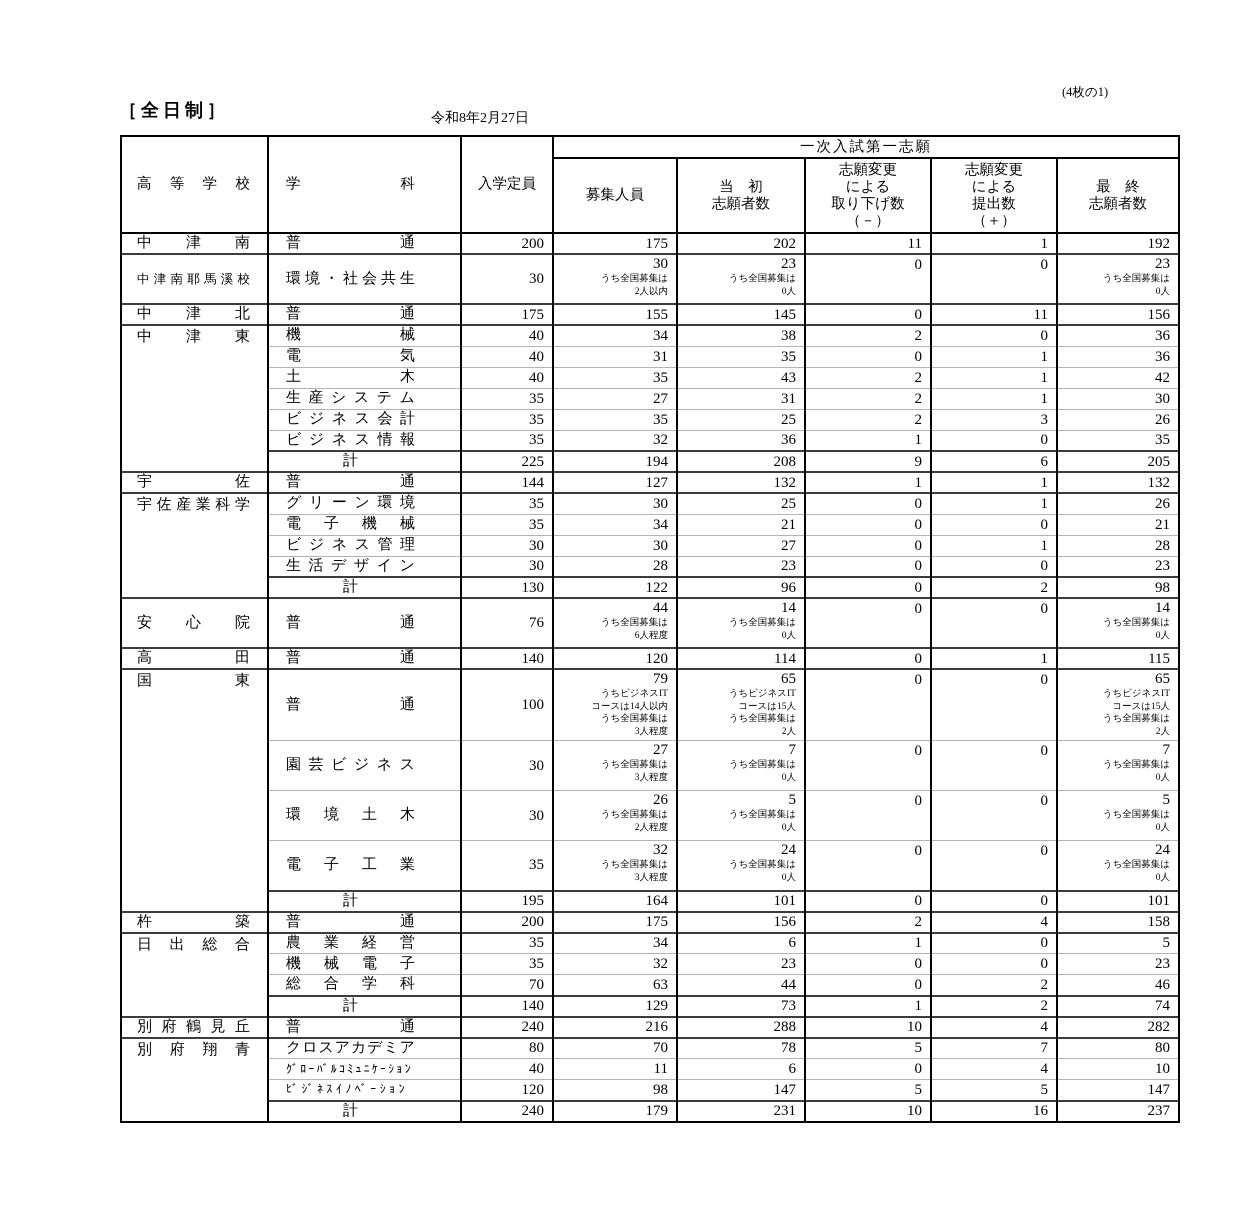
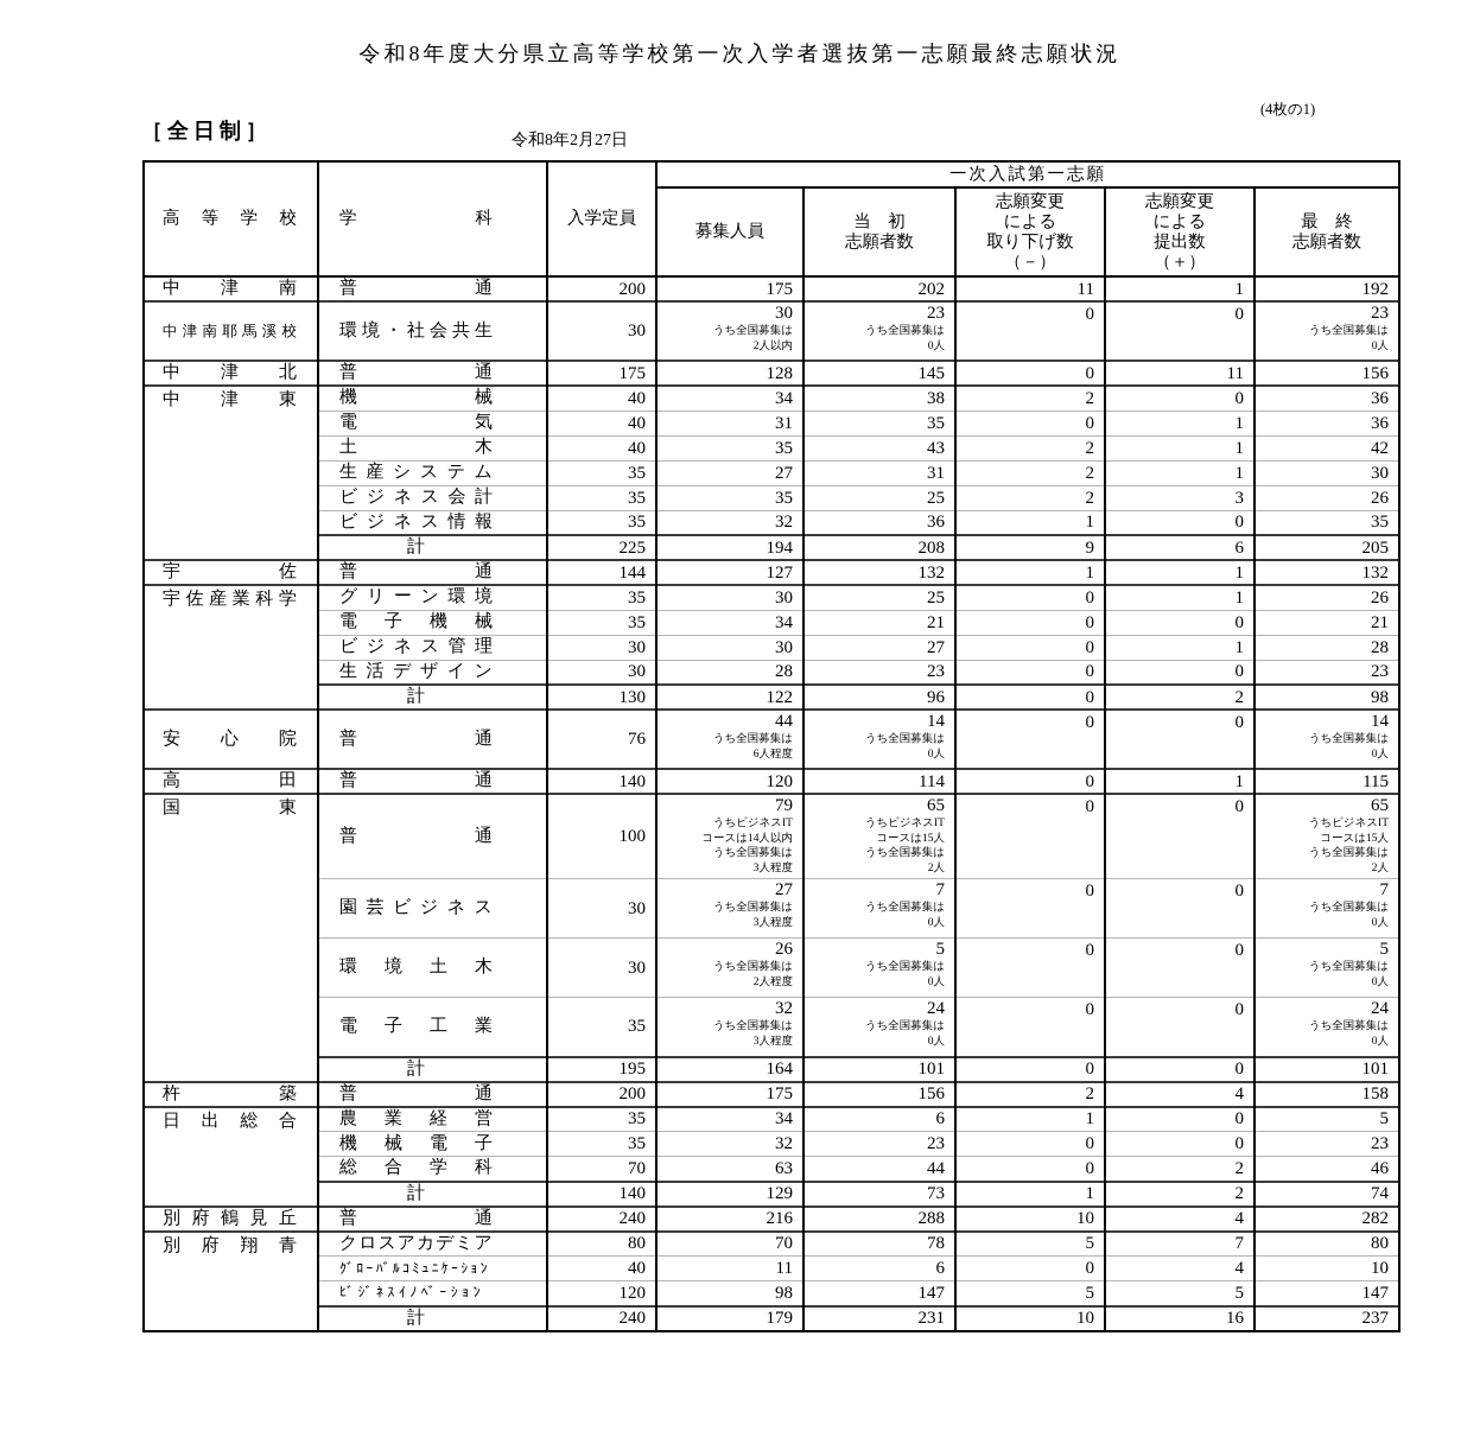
+ 令和8年度大分県立高等学校第一次入学者選抜第一志願最終志願状況
  (4枚の1)
  ［全日制］
  令和8年2月27日
  高等学校	学科	入学定員	一次入試第一志願
  募集人員	当 初 志願者数	志願変更 による 取り下げ数 （－）	志願変更 による 提出数 （＋）	最 終 志願者数
  中津南	普通	200	175	202	11	1	192
  中津南耶馬溪校	環境・社会共生	30	30うち全国募集は2人以内	23うち全国募集は0人	0	0	23うち全国募集は0人
- 中津北	普通	175	155	145	0	11	156
+ 中津北	普通	175	128	145	0	11	156
  中津東	機械	40	34	38	2	0	36
  電気	40	31	35	0	1	36
  土木	40	35	43	2	1	42
  生産システム	35	27	31	2	1	30
  ビジネス会計	35	35	25	2	3	26
  ビジネス情報	35	32	36	1	0	35
  計	225	194	208	9	6	205
  宇佐	普通	144	127	132	1	1	132
  宇佐産業科学	グリーン環境	35	30	25	0	1	26
  電子機械	35	34	21	0	0	21
  ビジネス管理	30	30	27	0	1	28
  生活デザイン	30	28	23	0	0	23
  計	130	122	96	0	2	98
  安心院	普通	76	44うち全国募集は6人程度	14うち全国募集は0人	0	0	14うち全国募集は0人
  高田	普通	140	120	114	0	1	115
  国東	普通	100	79うちビジネスITコースは14人以内うち全国募集は3人程度	65うちビジネスITコースは15人うち全国募集は2人	0	0	65うちビジネスITコースは15人うち全国募集は2人
  園芸ビジネス	30	27うち全国募集は3人程度	7うち全国募集は0人	0	0	7うち全国募集は0人
  環境土木	30	26うち全国募集は2人程度	5うち全国募集は0人	0	0	5うち全国募集は0人
  電子工業	35	32うち全国募集は3人程度	24うち全国募集は0人	0	0	24うち全国募集は0人
  計	195	164	101	0	0	101
  杵築	普通	200	175	156	2	4	158
  日出総合	農業経営	35	34	6	1	0	5
  機械電子	35	32	23	0	0	23
  総合学科	70	63	44	0	2	46
  計	140	129	73	1	2	74
  別府鶴見丘	普通	240	216	288	10	4	282
  別府翔青	クロスアカデミア	80	70	78	5	7	80
  ｸﾞﾛｰﾊﾞﾙｺﾐｭﾆｹｰｼｮﾝ	40	11	6	0	4	10
  ﾋﾞｼﾞﾈｽｲﾉﾍﾞｰｼｮﾝ	120	98	147	5	5	147
  計	240	179	231	10	16	237
